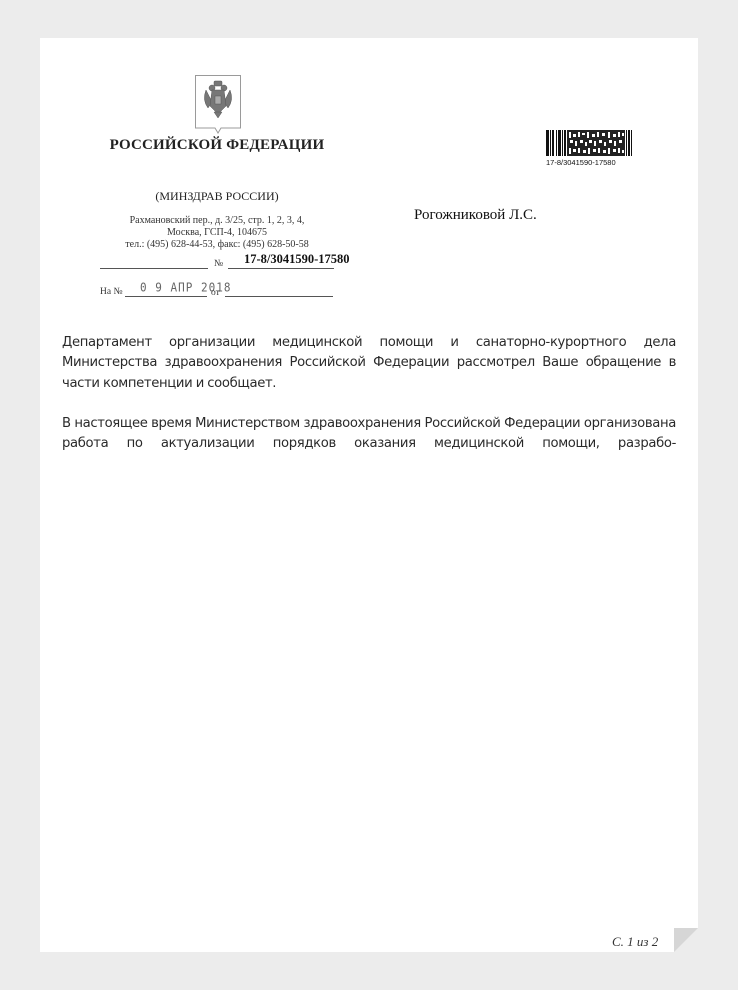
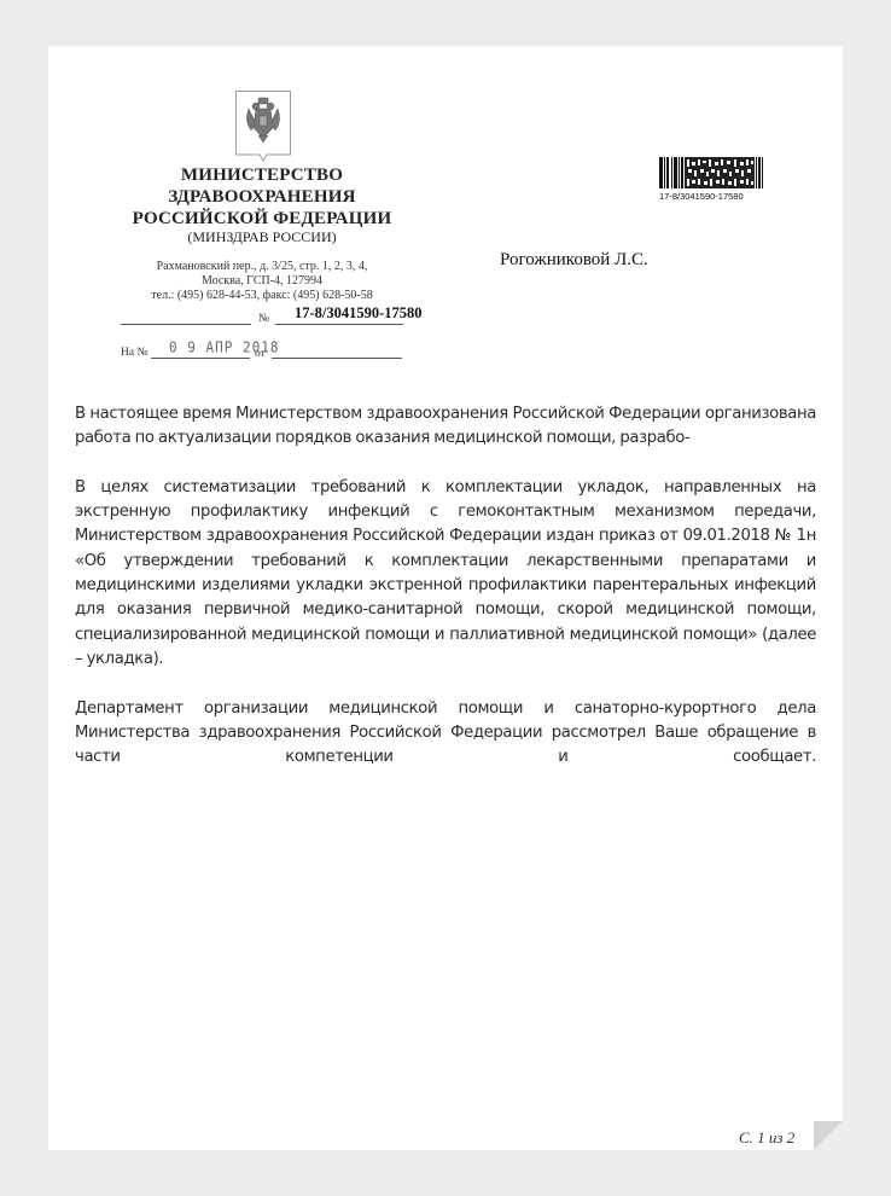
+ МИНИСТЕРСТВО
+ ЗДРАВООХРАНЕНИЯ
  РОССИЙСКОЙ ФЕДЕРАЦИИ
  (МИНЗДРАВ РОССИИ)
  Рахмановский пер., д. 3/25, стр. 1, 2, 3, 4,
- Москва, ГСП-4, 104675
+ Москва, ГСП-4, 127994
  тел.: (495) 628-44-53, факс: (495) 628-50-58
  №
  17-8/3041590-17580
  На №
  0 9 АПР 2018
  от
  17-8/3041590-17580
  Рогожниковой Л.С.
- Департамент организации медицинской помощи и санаторно-курортного дела Министерства здравоохранения Российской Федерации рассмотрел Ваше обращение в части компетенции и сообщает.
+ В настоящее время Министерством здравоохранения Российской Федерации организована работа по актуализации порядков оказания медицинской помощи, разрабо-
+ В целях систематизации требований к комплектации укладок, направленных на экстренную профилактику инфекций с гемоконтактным механизмом передачи, Министерством здравоохранения Российской Федерации издан приказ от 09.01.2018 № 1н «Об утверждении требований к комплектации лекарственными препаратами и медицинскими изделиями укладки экстренной профилактики парентеральных инфекций для оказания первичной медико-санитарной помощи, скорой медицинской помощи, специализированной медицинской помощи и паллиативной медицинской помощи» (далее – укладка).
- В настоящее время Министерством здравоохранения Российской Федерации организована работа по актуализации порядков оказания медицинской помощи, разрабо-
+ Департамент организации медицинской помощи и санаторно-курортного дела Министерства здравоохранения Российской Федерации рассмотрел Ваше обращение в части компетенции и сообщает.
  С. 1 из 2
